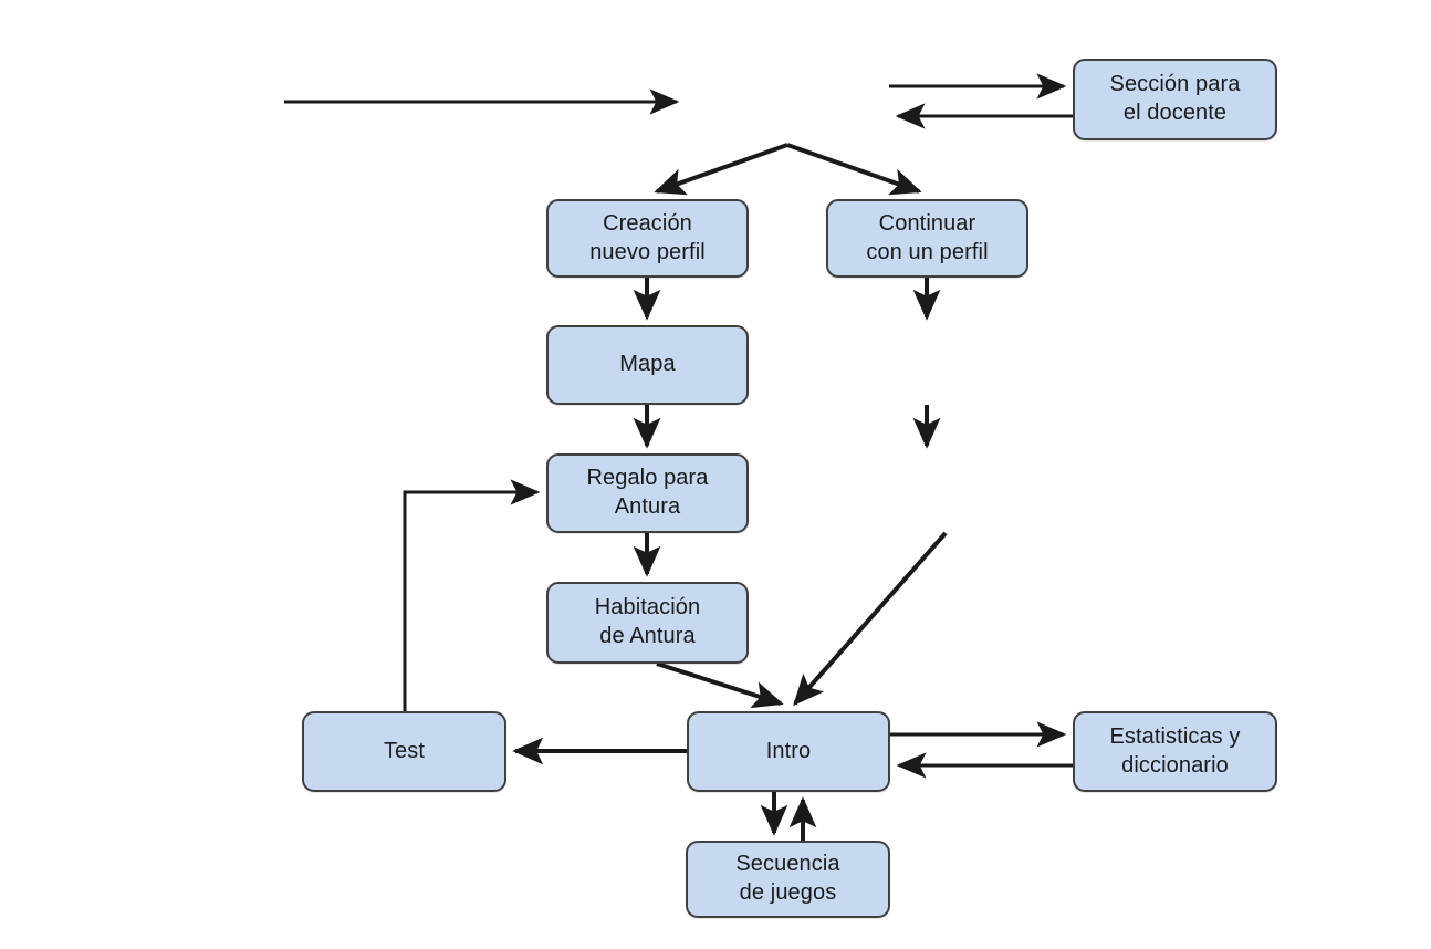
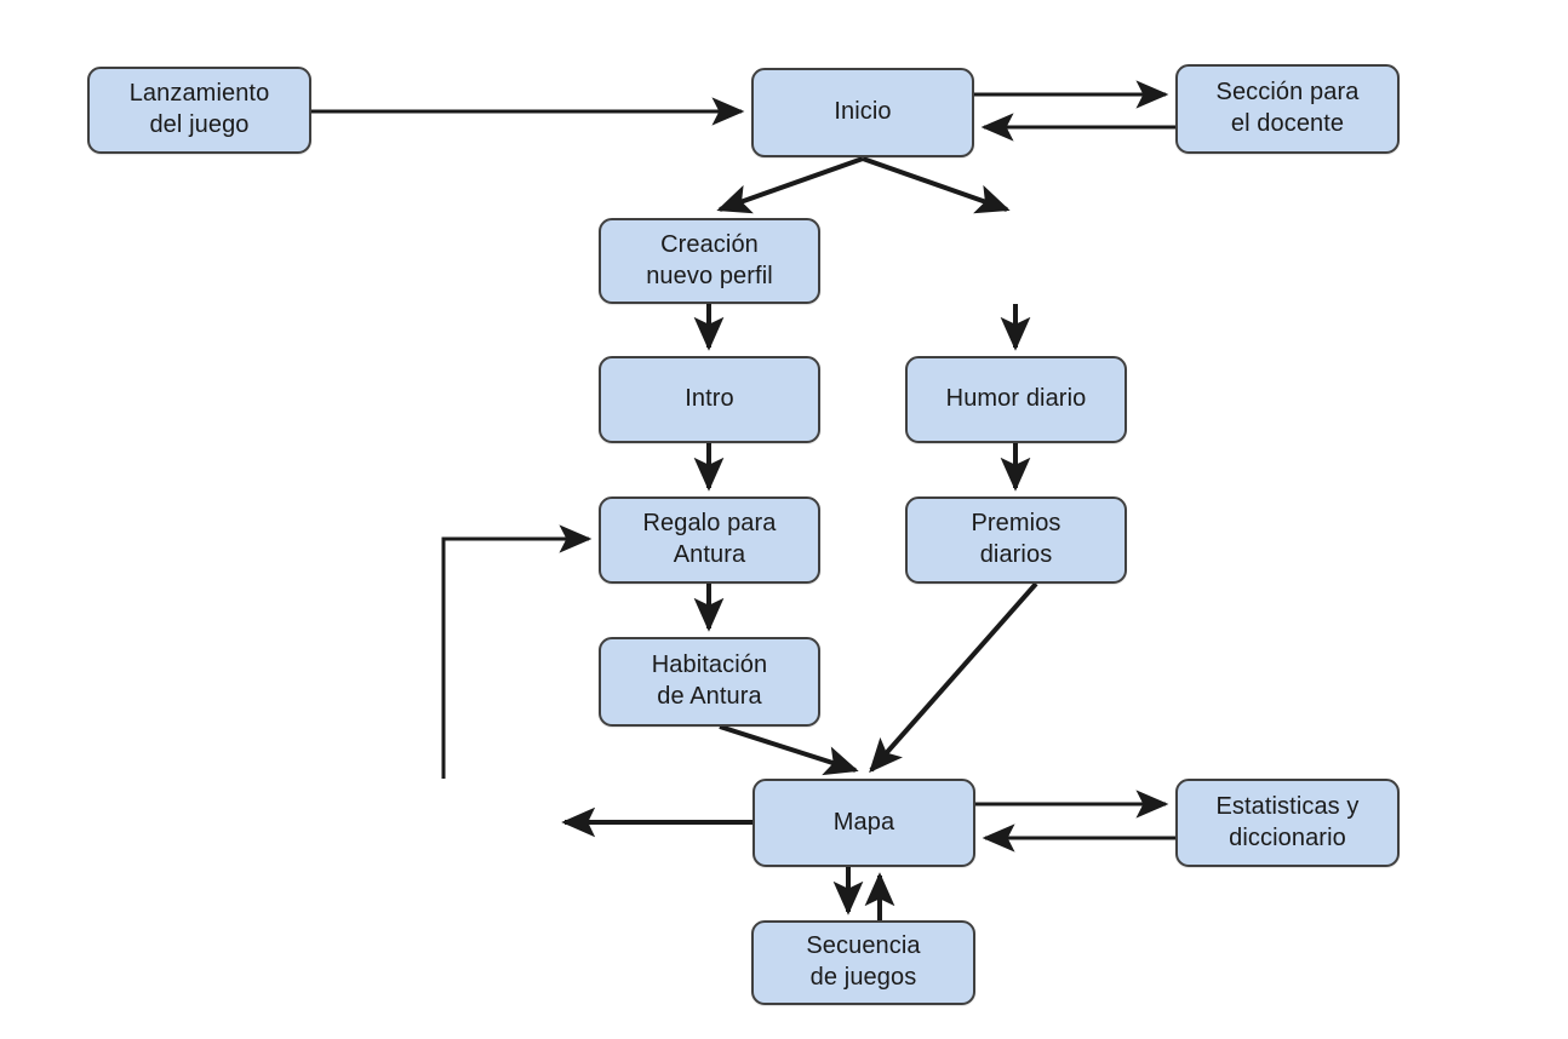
+ Lanzamiento
+ del juego
+ Inicio
  Sección para
  el docente
  Creación
  nuevo perfil
- Continuar
- con un perfil
- Mapa
+ Intro
+ Humor diario
  Regalo para
  Antura
+ Premios
+ diarios
  Habitación
  de Antura
- Test
- Intro
+ Mapa
  Estatisticas y
  diccionario
  Secuencia
  de juegos
